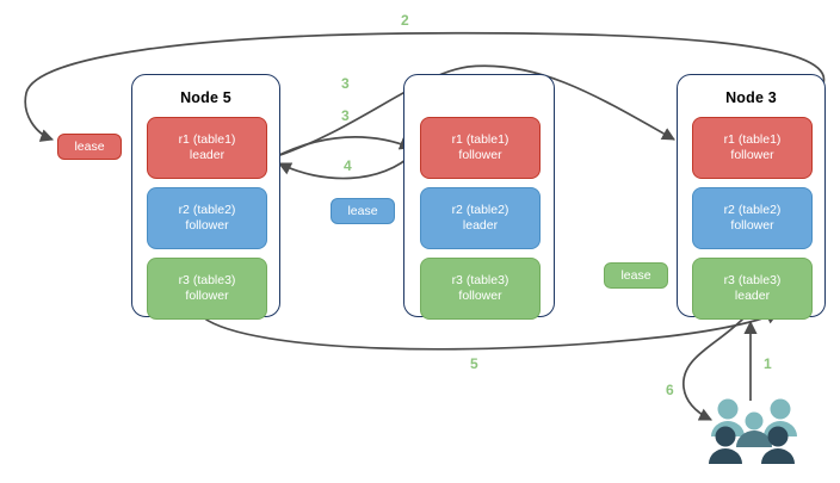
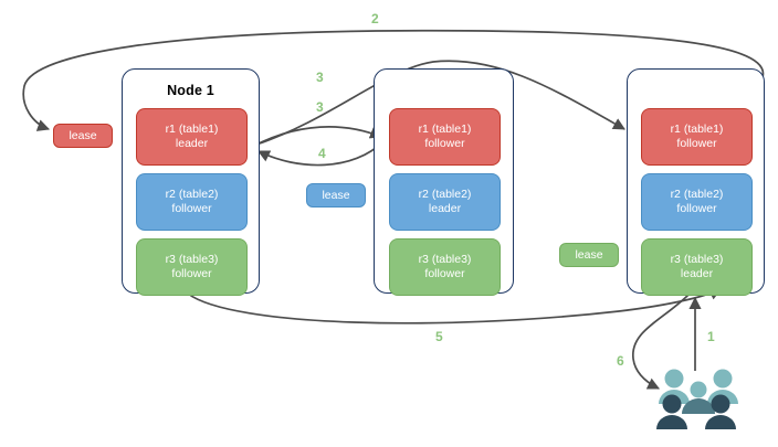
- Node 5
+ Node 1
  r1 (table1)
  leader
  r2 (table2)
  follower
  r3 (table3)
  follower
  r1 (table1)
  follower
  r2 (table2)
  leader
  r3 (table3)
  follower
- Node 3
  r1 (table1)
  follower
  r2 (table2)
  follower
  r3 (table3)
  leader
  lease
  lease
  lease
  2
  3
  3
  4
  5
  1
  6
